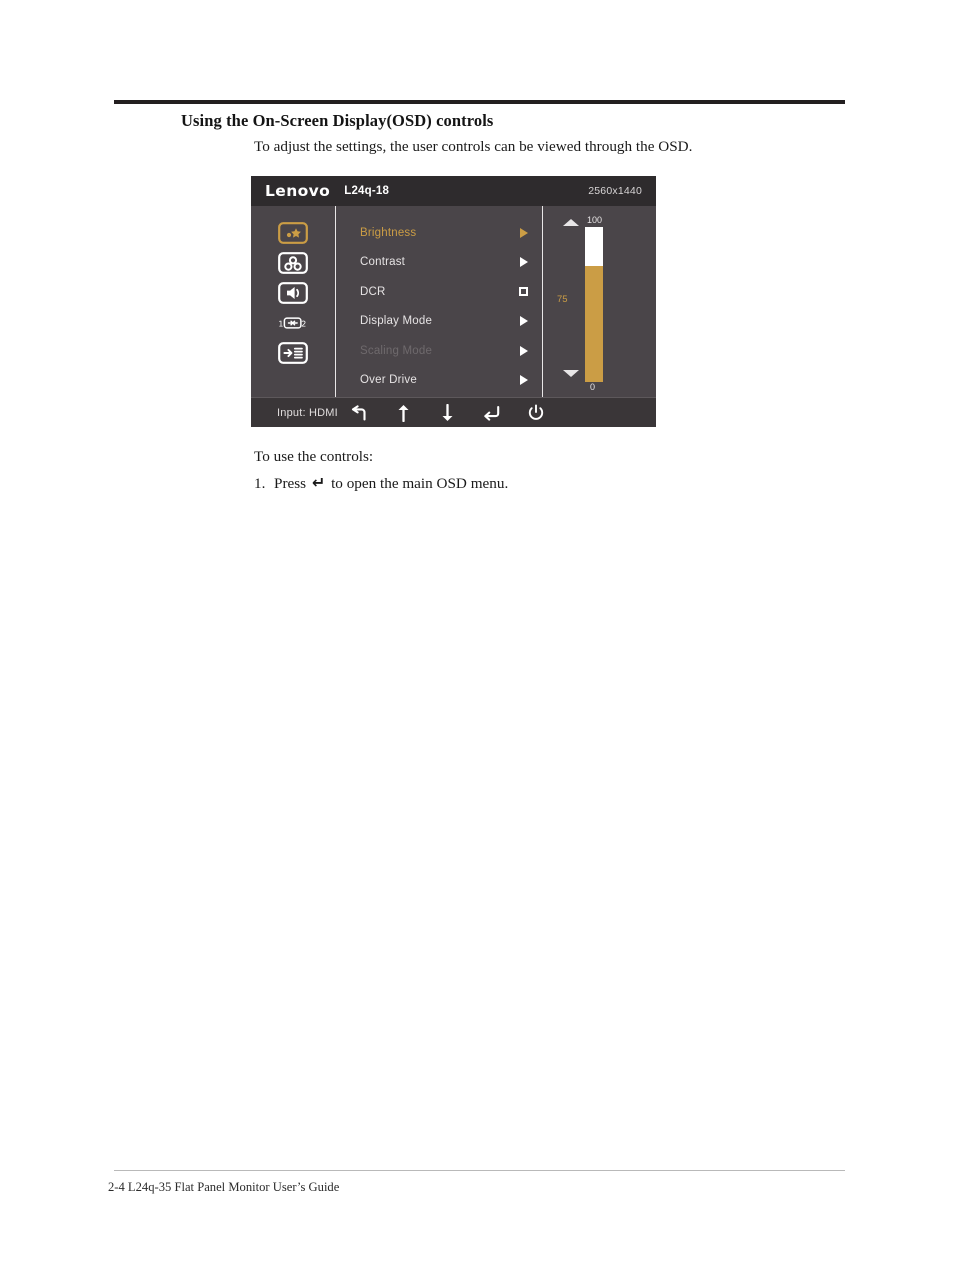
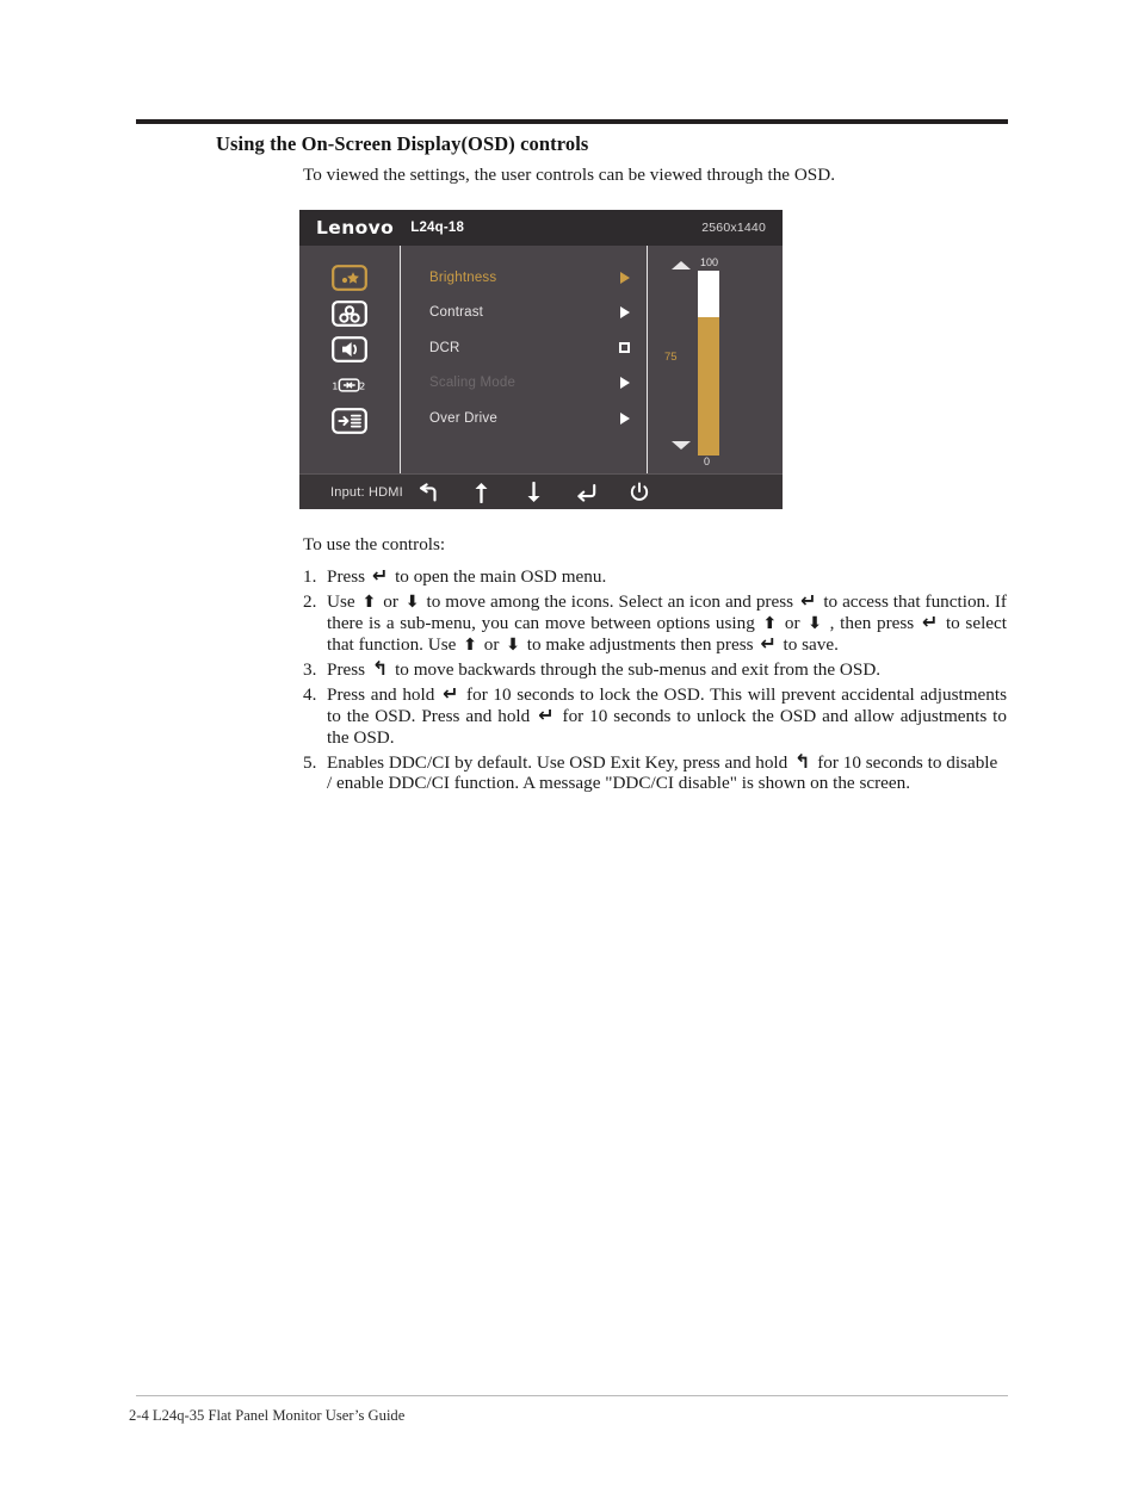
  Using the On-Screen Display(OSD) controls
- To adjust the settings, the user controls can be viewed through the OSD.
+ To viewed the settings, the user controls can be viewed through the OSD.
  Lenovo
  L24q-18
  2560x1440
  1
  2
  Brightness
  Contrast
  DCR
- Display Mode
  Scaling Mode
  Over Drive
  100
  75
  0
  Input: HDMI
  To use the controls:
  1.
  Press ↵ to open the main OSD menu.
+ 2.
+ Use ⬆ or ⬇ to move among the icons. Select an icon and press ↵ to access that function. If there is a sub-menu, you can move between options using ⬆ or ⬇ , then press ↵ to select that function. Use ⬆ or ⬇ to make adjustments then press ↵ to save.
+ 3.
+ Press ↰ to move backwards through the sub-menus and exit from the OSD.
+ 4.
+ Press and hold ↵ for 10 seconds to lock the OSD. This will prevent accidental adjustments to the OSD. Press and hold ↵ for 10 seconds to unlock the OSD and allow adjustments to the OSD.
+ 5.
+ Enables DDC/CI by default. Use OSD Exit Key, press and hold ↰ for 10 seconds to disable / enable DDC/CI function. A message "DDC/CI disable" is shown on the screen.
  2-4 L24q-35 Flat Panel Monitor User’s Guide
